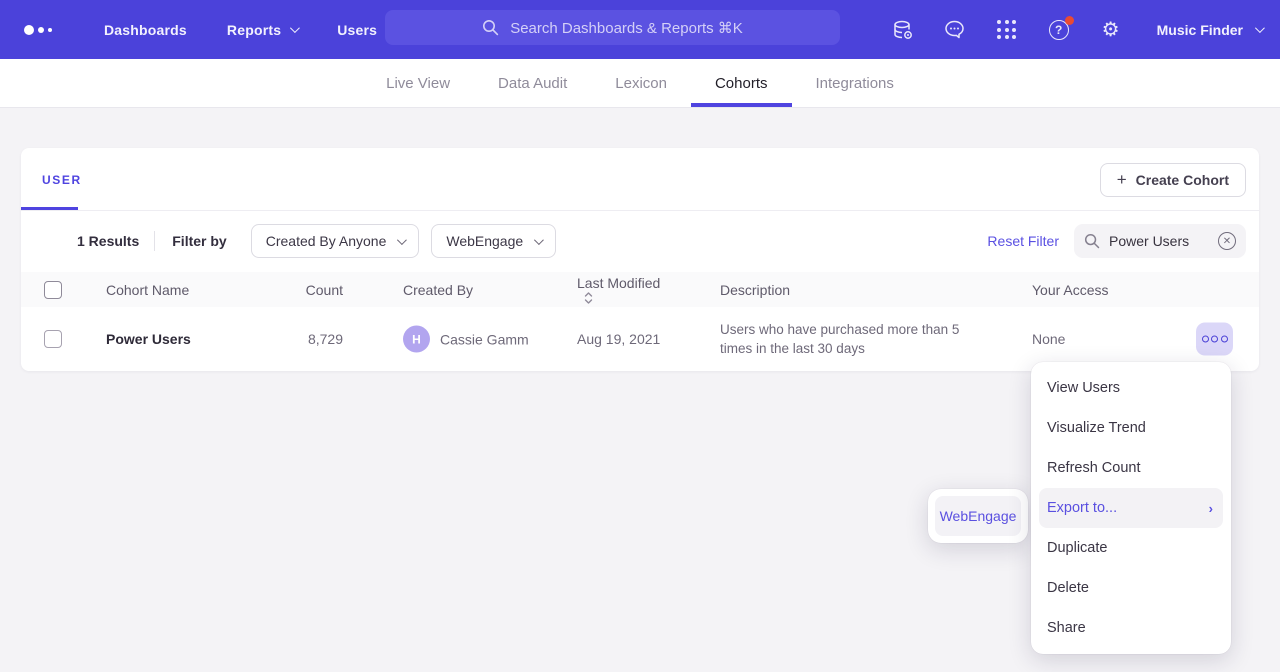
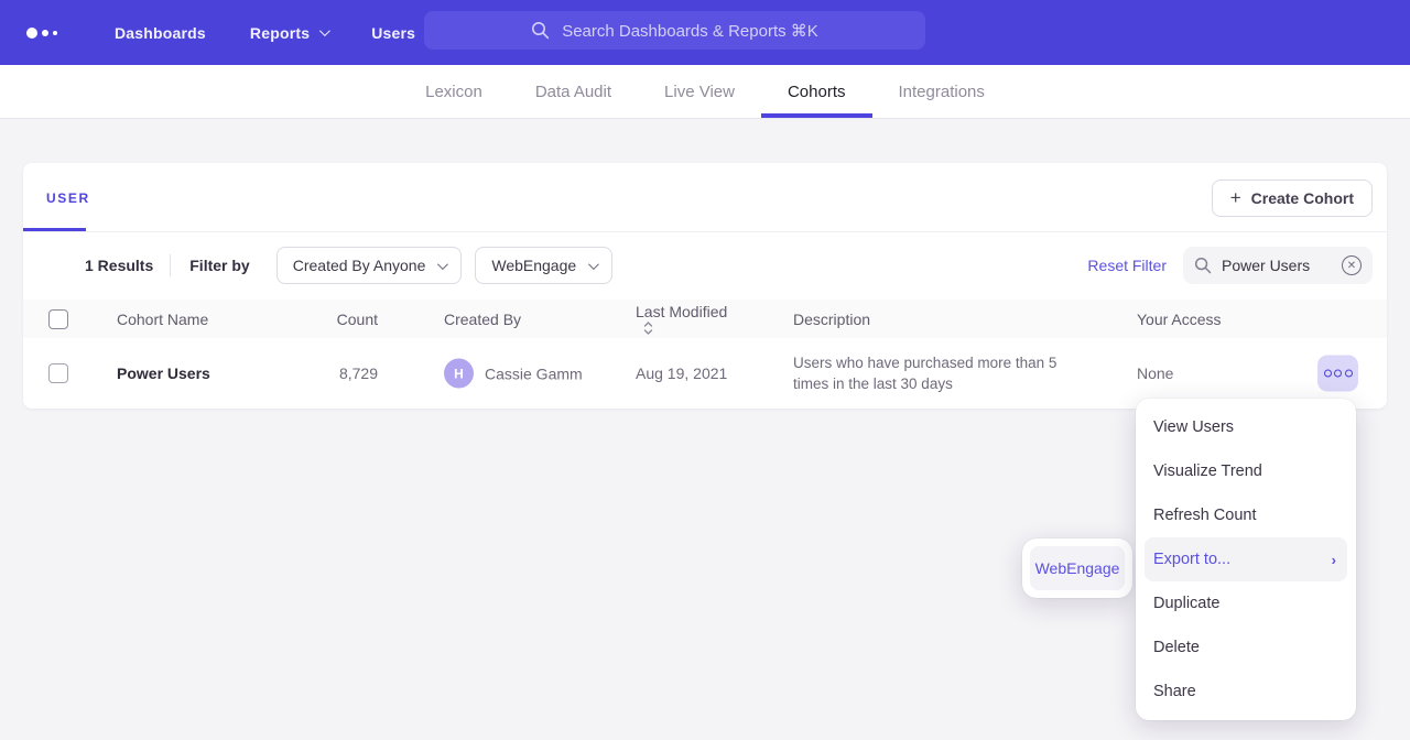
  Dashboards
  Reports
  Users
  Search Dashboards & Reports ⌘K
- ?
- ⚙
- Music Finder
- Live View
+ Lexicon
  Data Audit
- Lexicon
+ Live View
  Cohorts
  Integrations
  USER
  +
  Create Cohort
  1 Results
  Filter by
  Created By Anyone
  WebEngage
  Reset Filter
  Power Users
  ✕
  Cohort Name
  Count
  Created By
  Last Modified
  Description
  Your Access
  Power Users
  8,729
  H
  Cassie Gamm
  Aug 19, 2021
  Users who have purchased more than 5 times in the last 30 days
  None
  View Users
  Visualize Trend
  Refresh Count
  Export to...
  ›
  Duplicate
  Delete
  Share
  WebEngage
